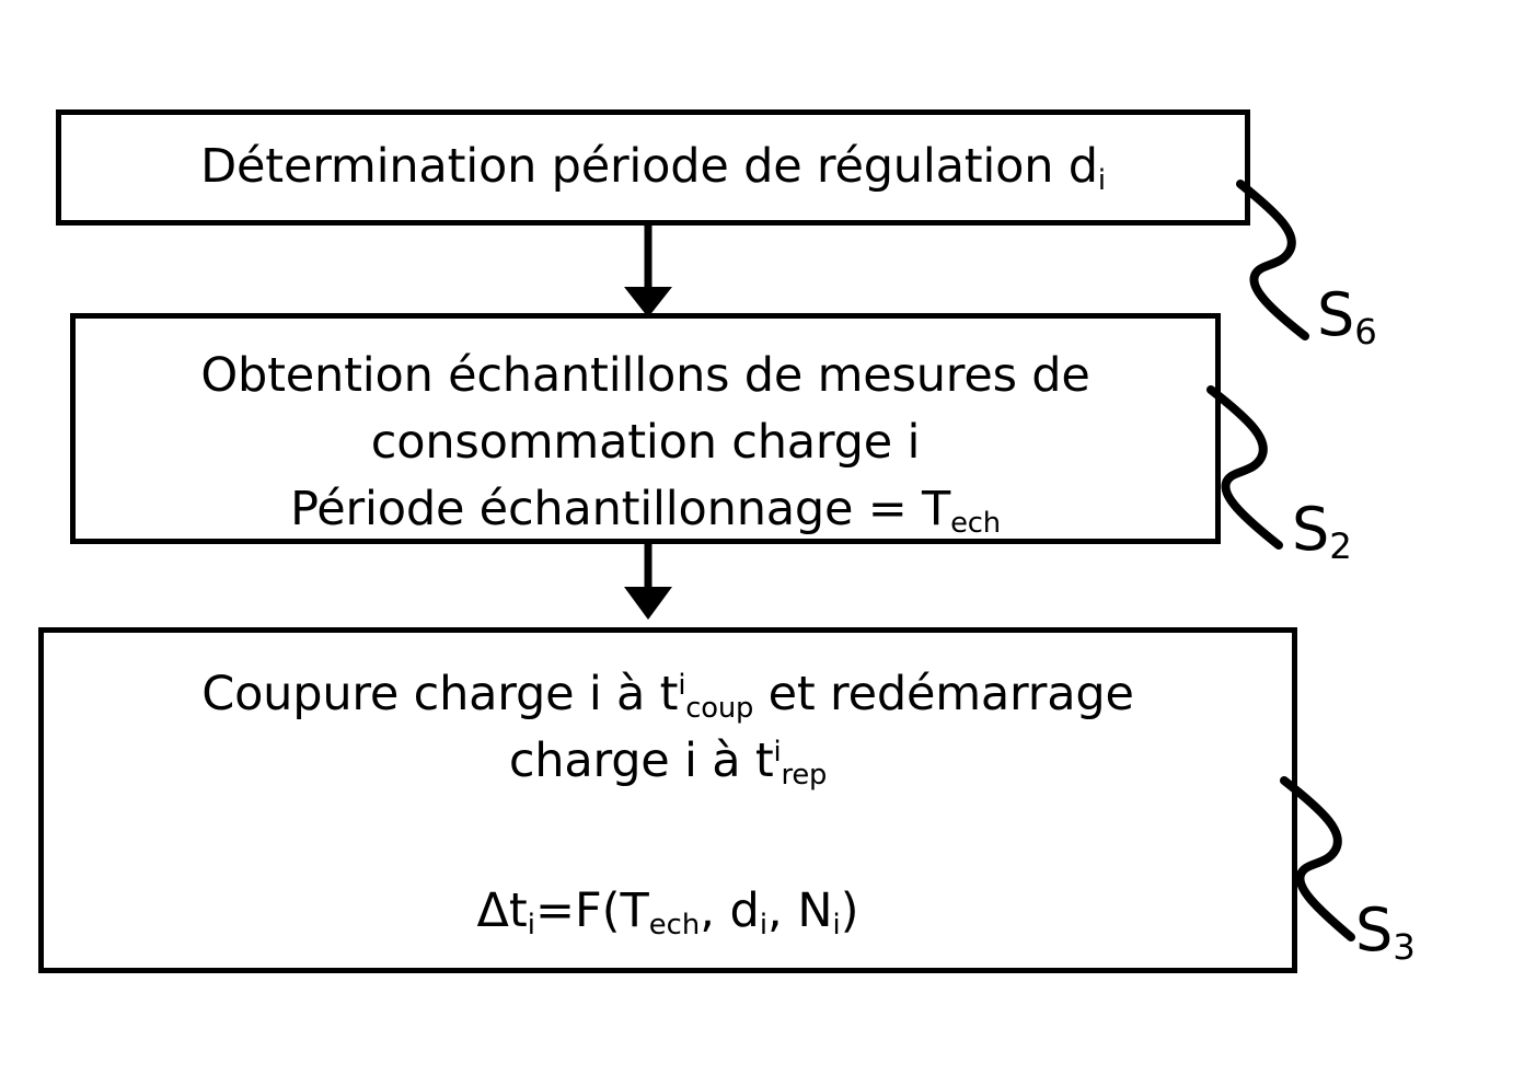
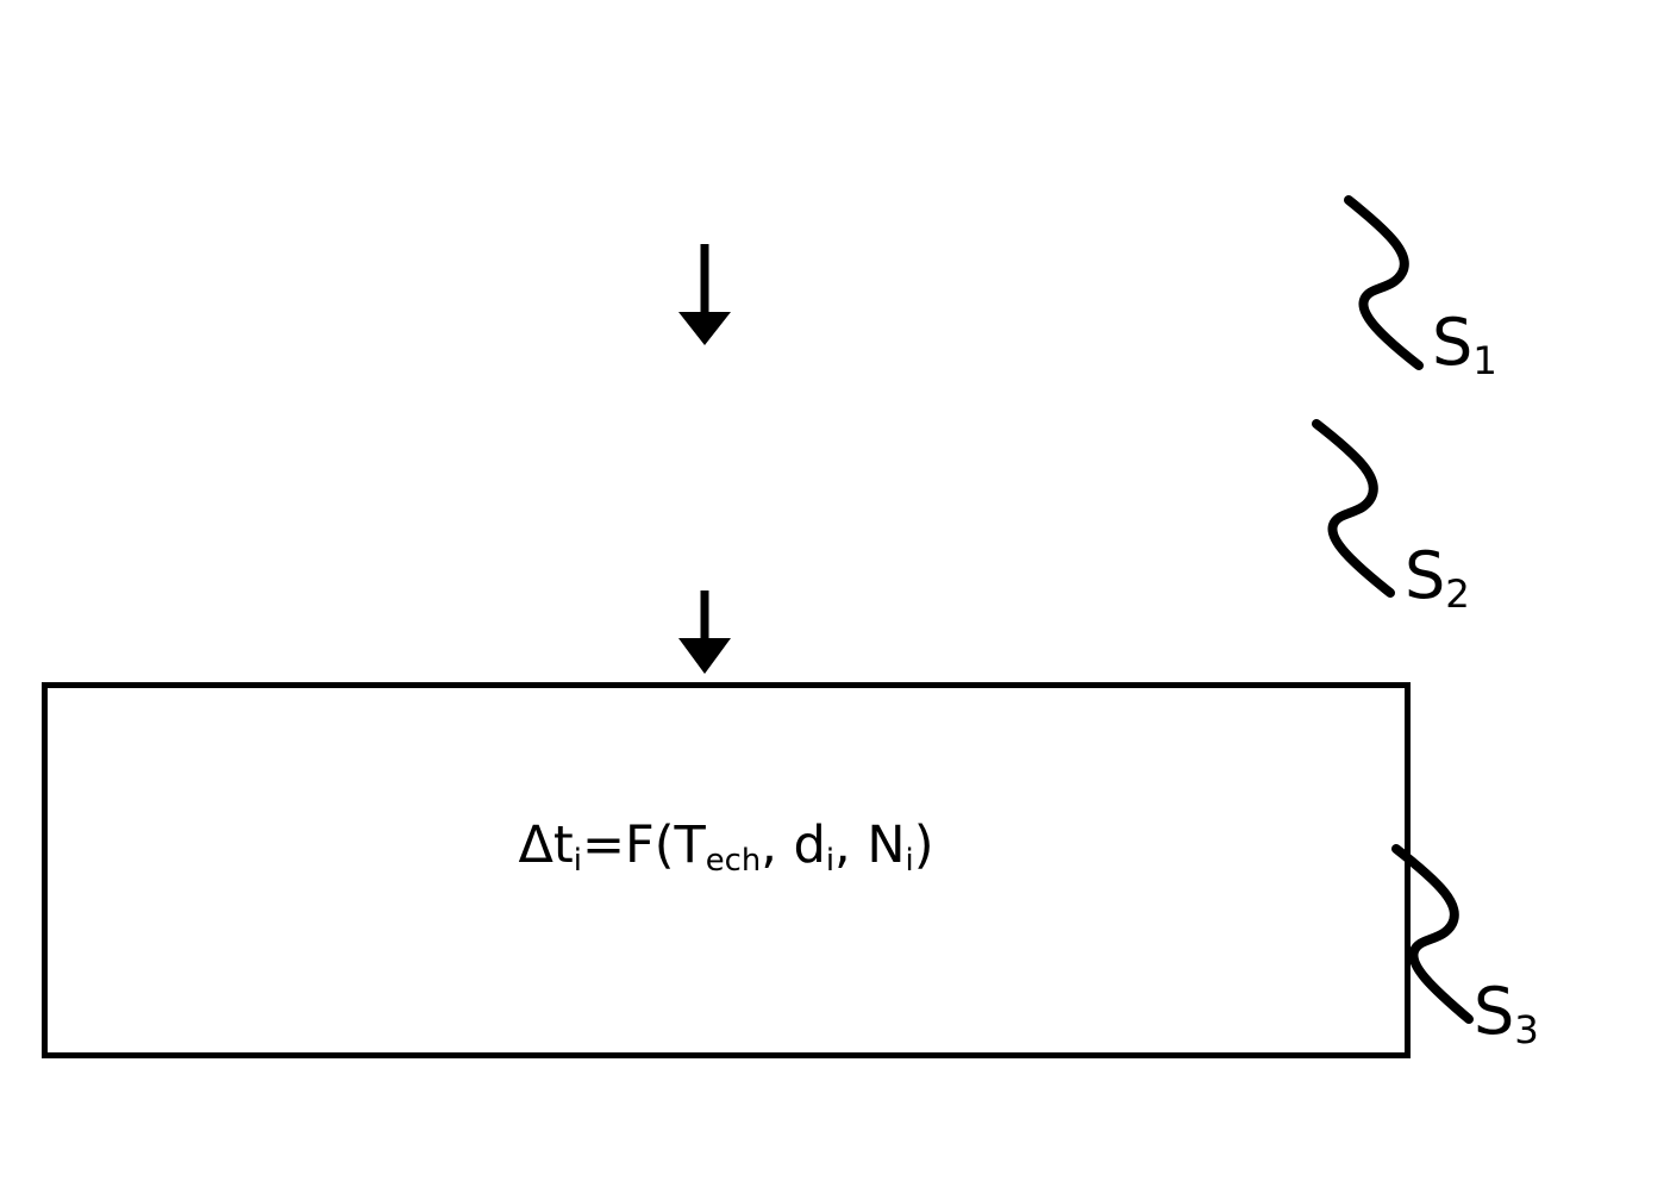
- Détermination période de régulation di
- Obtention échantillons de mesures de
- consommation charge i
- Période échantillonnage = Tech
- Coupure charge i à ticoup et redémarrage
- charge i à tirep
  Δti=F(Tech, di, Ni)
- S6
+ S1
  S2
  S3
